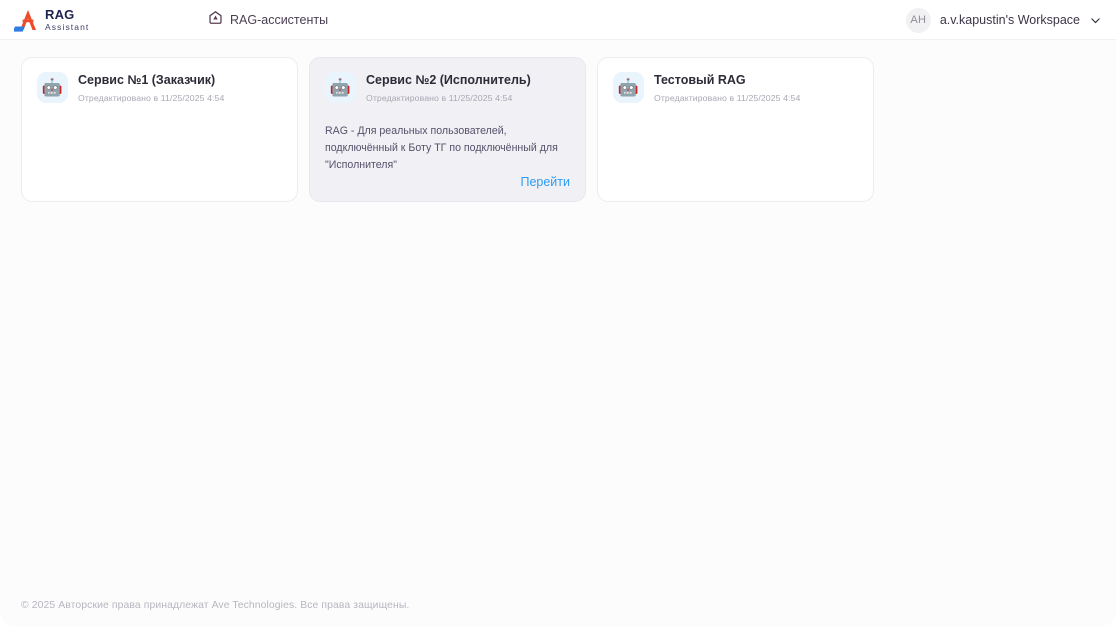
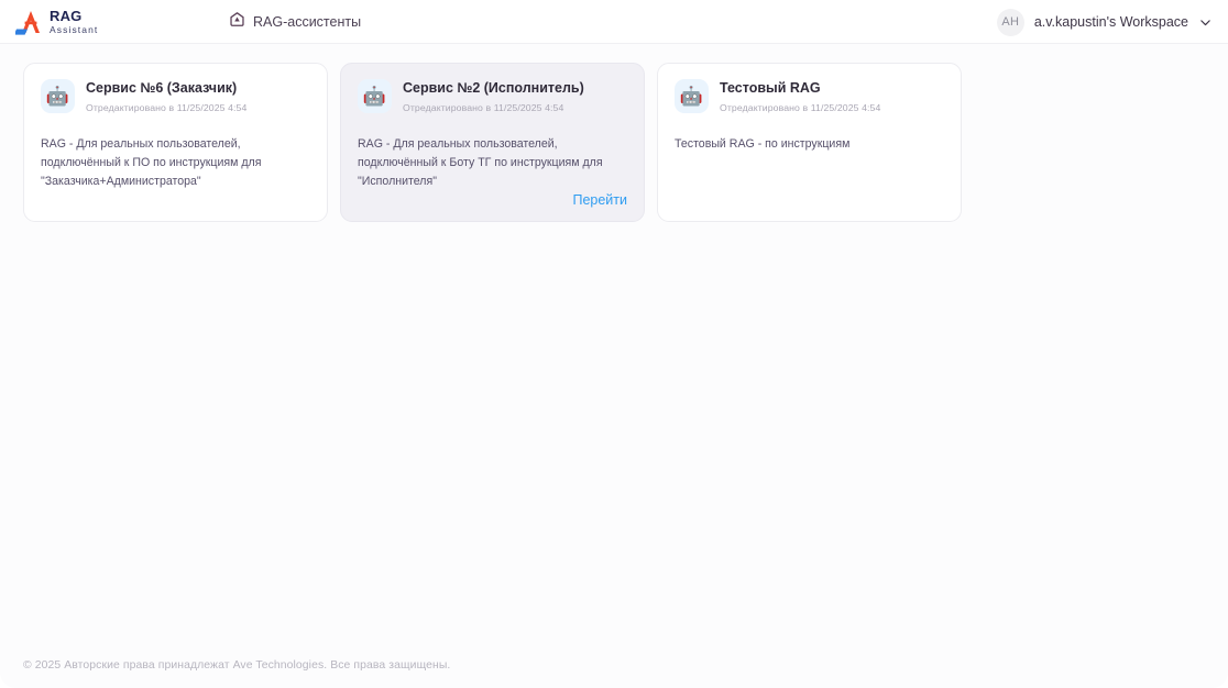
  RAG
  Assistant
  RAG-ассистенты
  AH
  a.v.kapustin's Workspace
  🤖
- Сервис №1 (Заказчик)
+ Сервис №6 (Заказчик)
  Отредактировано в 11/25/2025 4:54
+ RAG - Для реальных пользователей, подключённый к ПО по инструкциям для "Заказчика+Администратора"
  🤖
  Сервис №2 (Исполнитель)
  Отредактировано в 11/25/2025 4:54
- RAG - Для реальных пользователей, подключённый к Боту ТГ по подключённый для "Исполнителя"
+ RAG - Для реальных пользователей, подключённый к Боту ТГ по инструкциям для "Исполнителя"
  Перейти
  🤖
  Тестовый RAG
  Отредактировано в 11/25/2025 4:54
+ Тестовый RAG - по инструкциям
  © 2025 Авторские права принадлежат Ave Technologies. Все права защищены.
